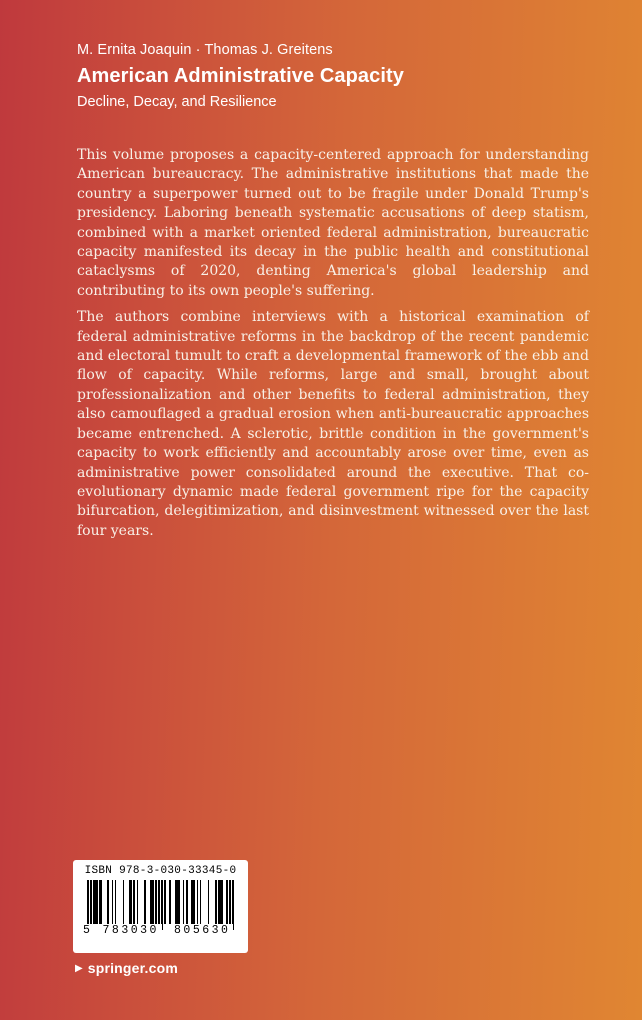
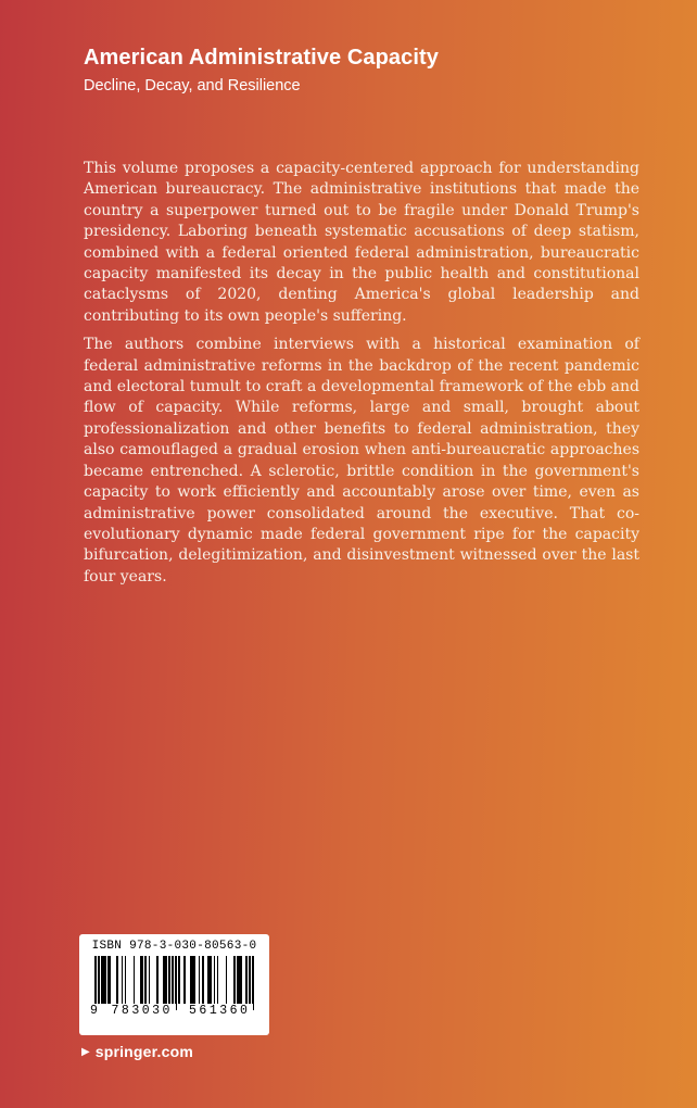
- M. Ernita Joaquin · Thomas J. Greitens
  American Administrative Capacity
  Decline, Decay, and Resilience
- This volume proposes a capacity-centered approach for understanding American bureaucracy. The administrative institutions that made the country a superpower turned out to be fragile under Donald Trump's presidency. Laboring beneath systematic accusations of deep statism, combined with a market oriented federal administration, bureaucratic capacity manifested its decay in the public health and constitutional cataclysms of 2020, denting America's global leadership and contributing to its own people's suffering.
+ This volume proposes a capacity-centered approach for understanding American bureaucracy. The administrative institutions that made the country a superpower turned out to be fragile under Donald Trump's presidency. Laboring beneath systematic accusations of deep statism, combined with a federal oriented federal administration, bureaucratic capacity manifested its decay in the public health and constitutional cataclysms of 2020, denting America's global leadership and contributing to its own people's suffering.
  The authors combine interviews with a historical examination of federal administrative reforms in the backdrop of the recent pandemic and electoral tumult to craft a developmental framework of the ebb and flow of capacity. While reforms, large and small, brought about professionalization and other benefits to federal administration, they also camouflaged a gradual erosion when anti-bureaucratic approaches became entrenched. A sclerotic, brittle condition in the government's capacity to work efficiently and accountably arose over time, even as administrative power consolidated around the executive. That co-evolutionary dynamic made federal government ripe for the capacity bifurcation, delegitimization, and disinvestment witnessed over the last four years.
- ISBN 978-3-030-33345-0
+ ISBN 978-3-030-80563-0
- 5
+ 9
  783030
- 805630
+ 561360
  ▶
  springer.com
